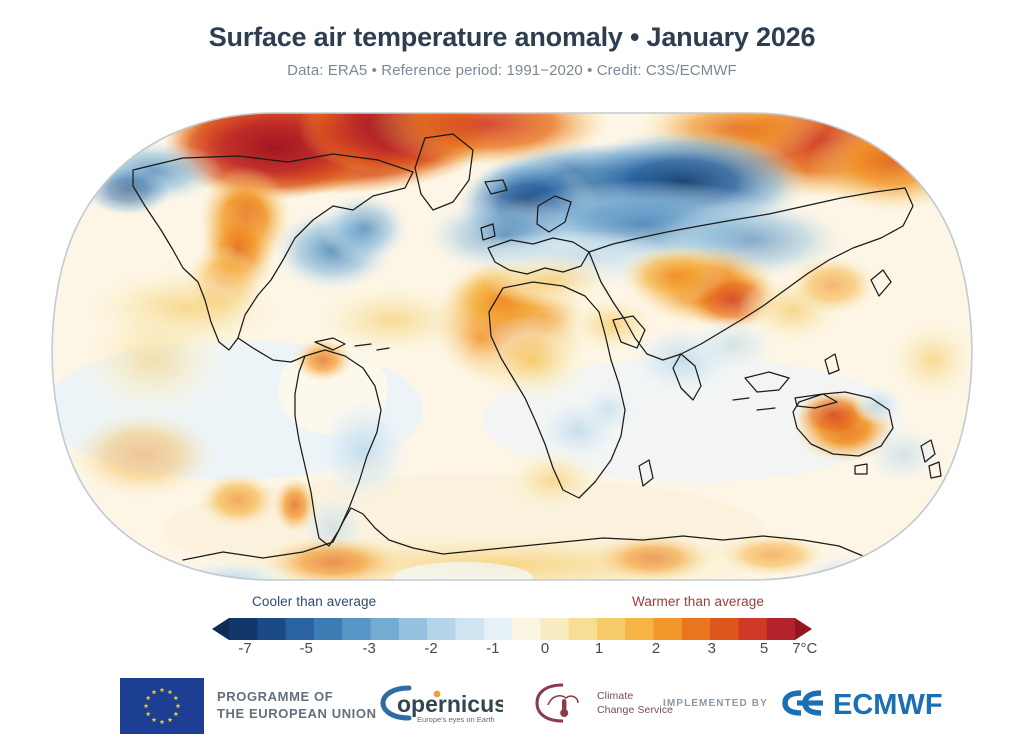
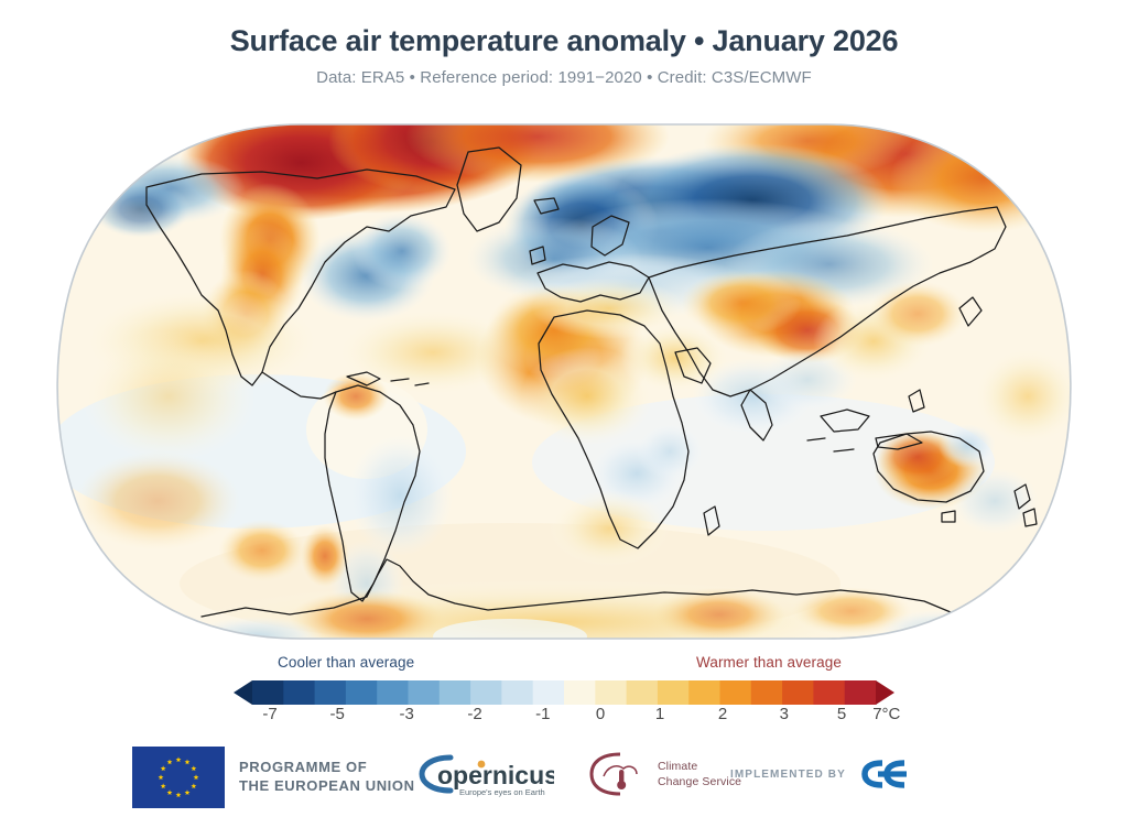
  Surface air temperature anomaly • January 2026
  Data: ERA5 • Reference period: 1991−2020 • Credit: C3S/ECMWF
  Cooler than average
  Warmer than average
  -7
  -5
  -3
  -2
  -1
  0
  1
  2
  3
  5
  7°C
  PROGRAMME OF
  THE EUROPEAN UNION
  opernicus
  Europe's eyes on Earth
  Climate
  Change Service
  IMPLEMENTED BY
- ECMWF
